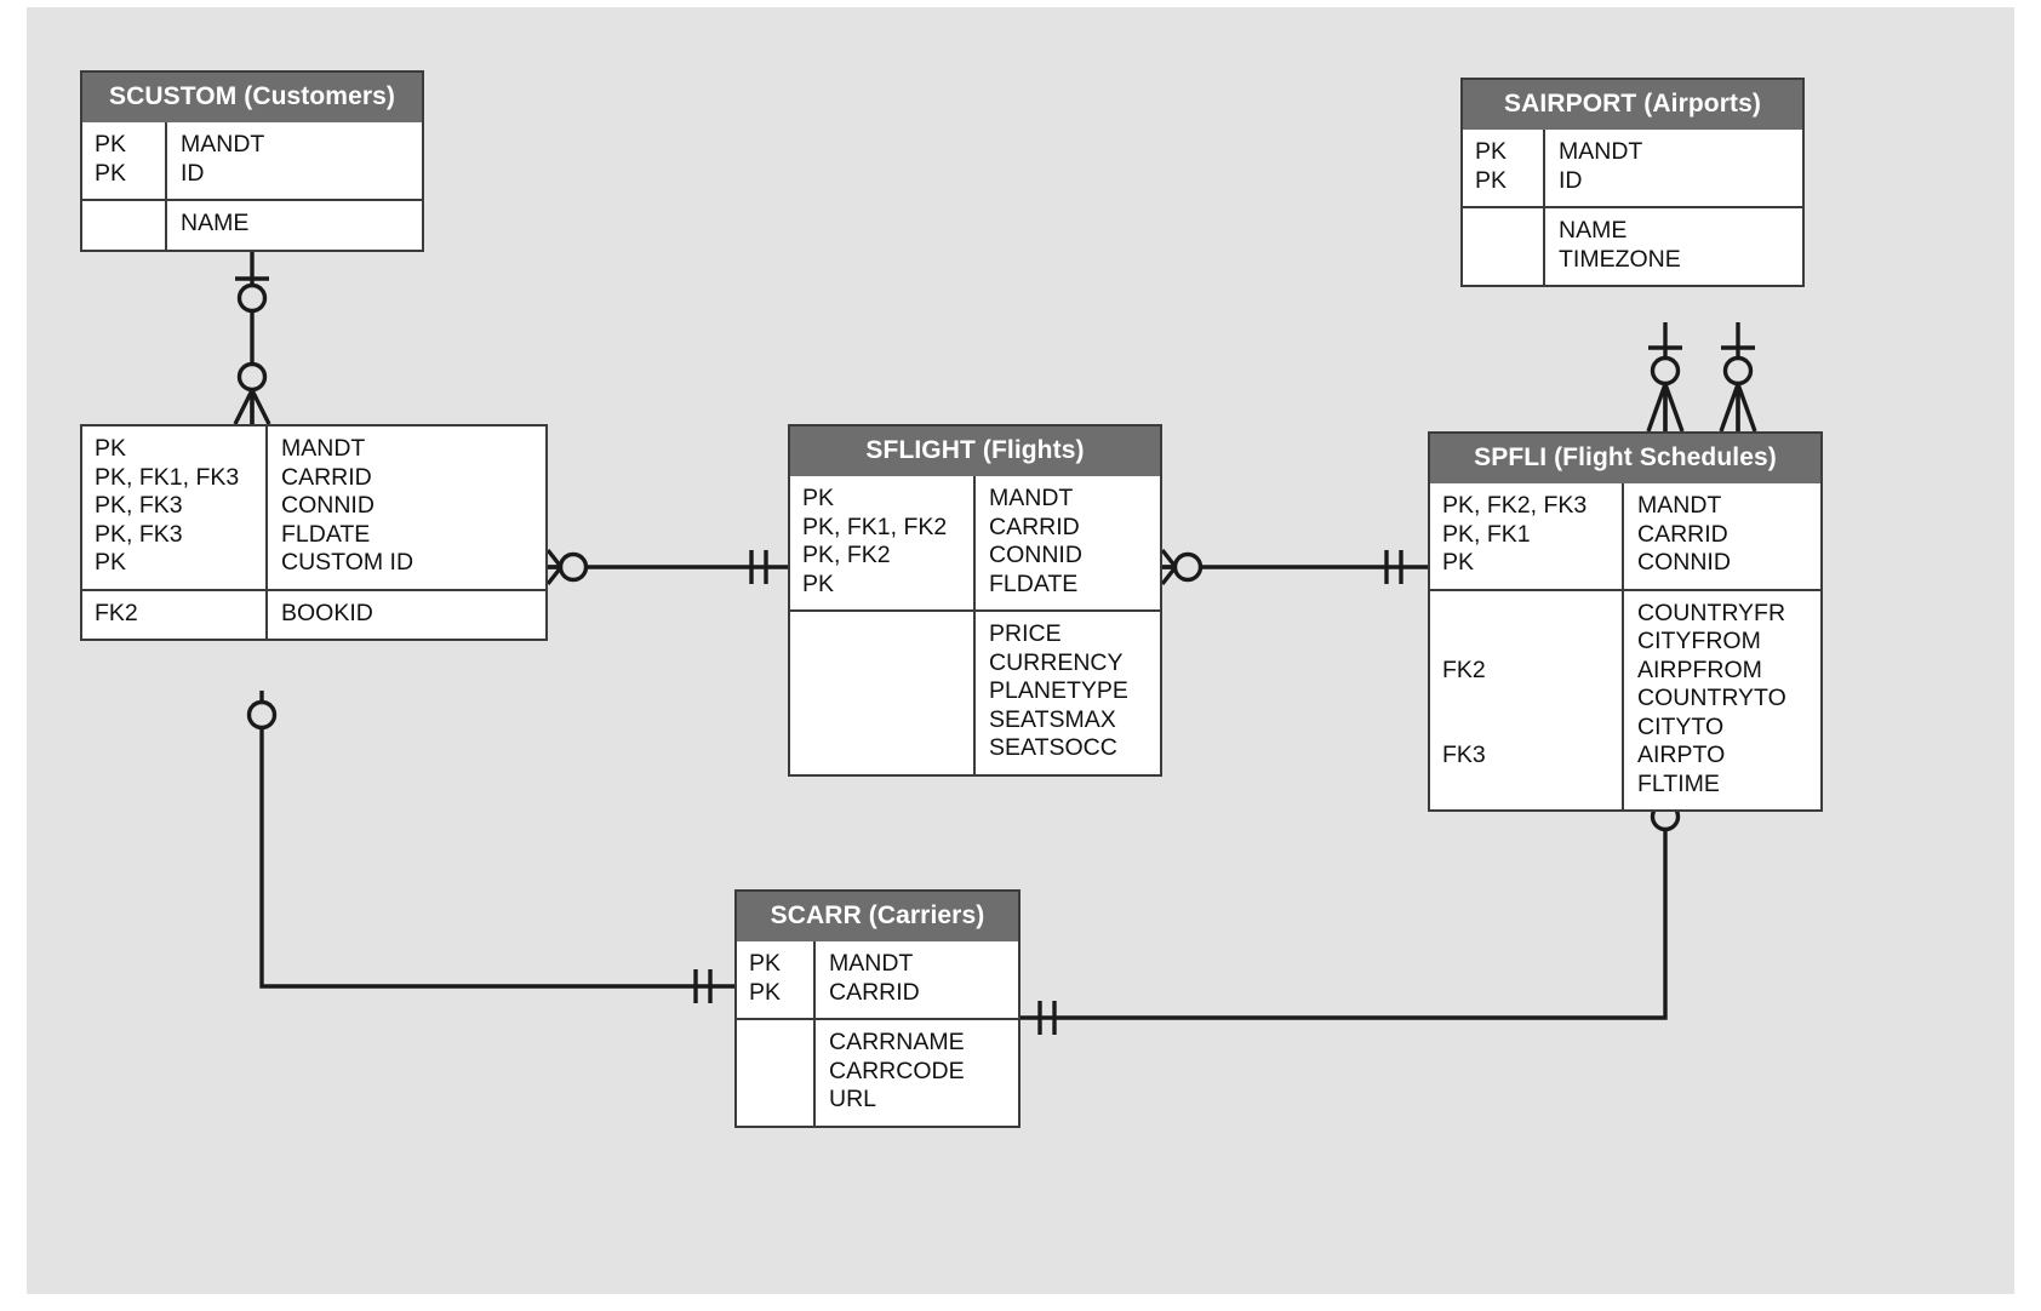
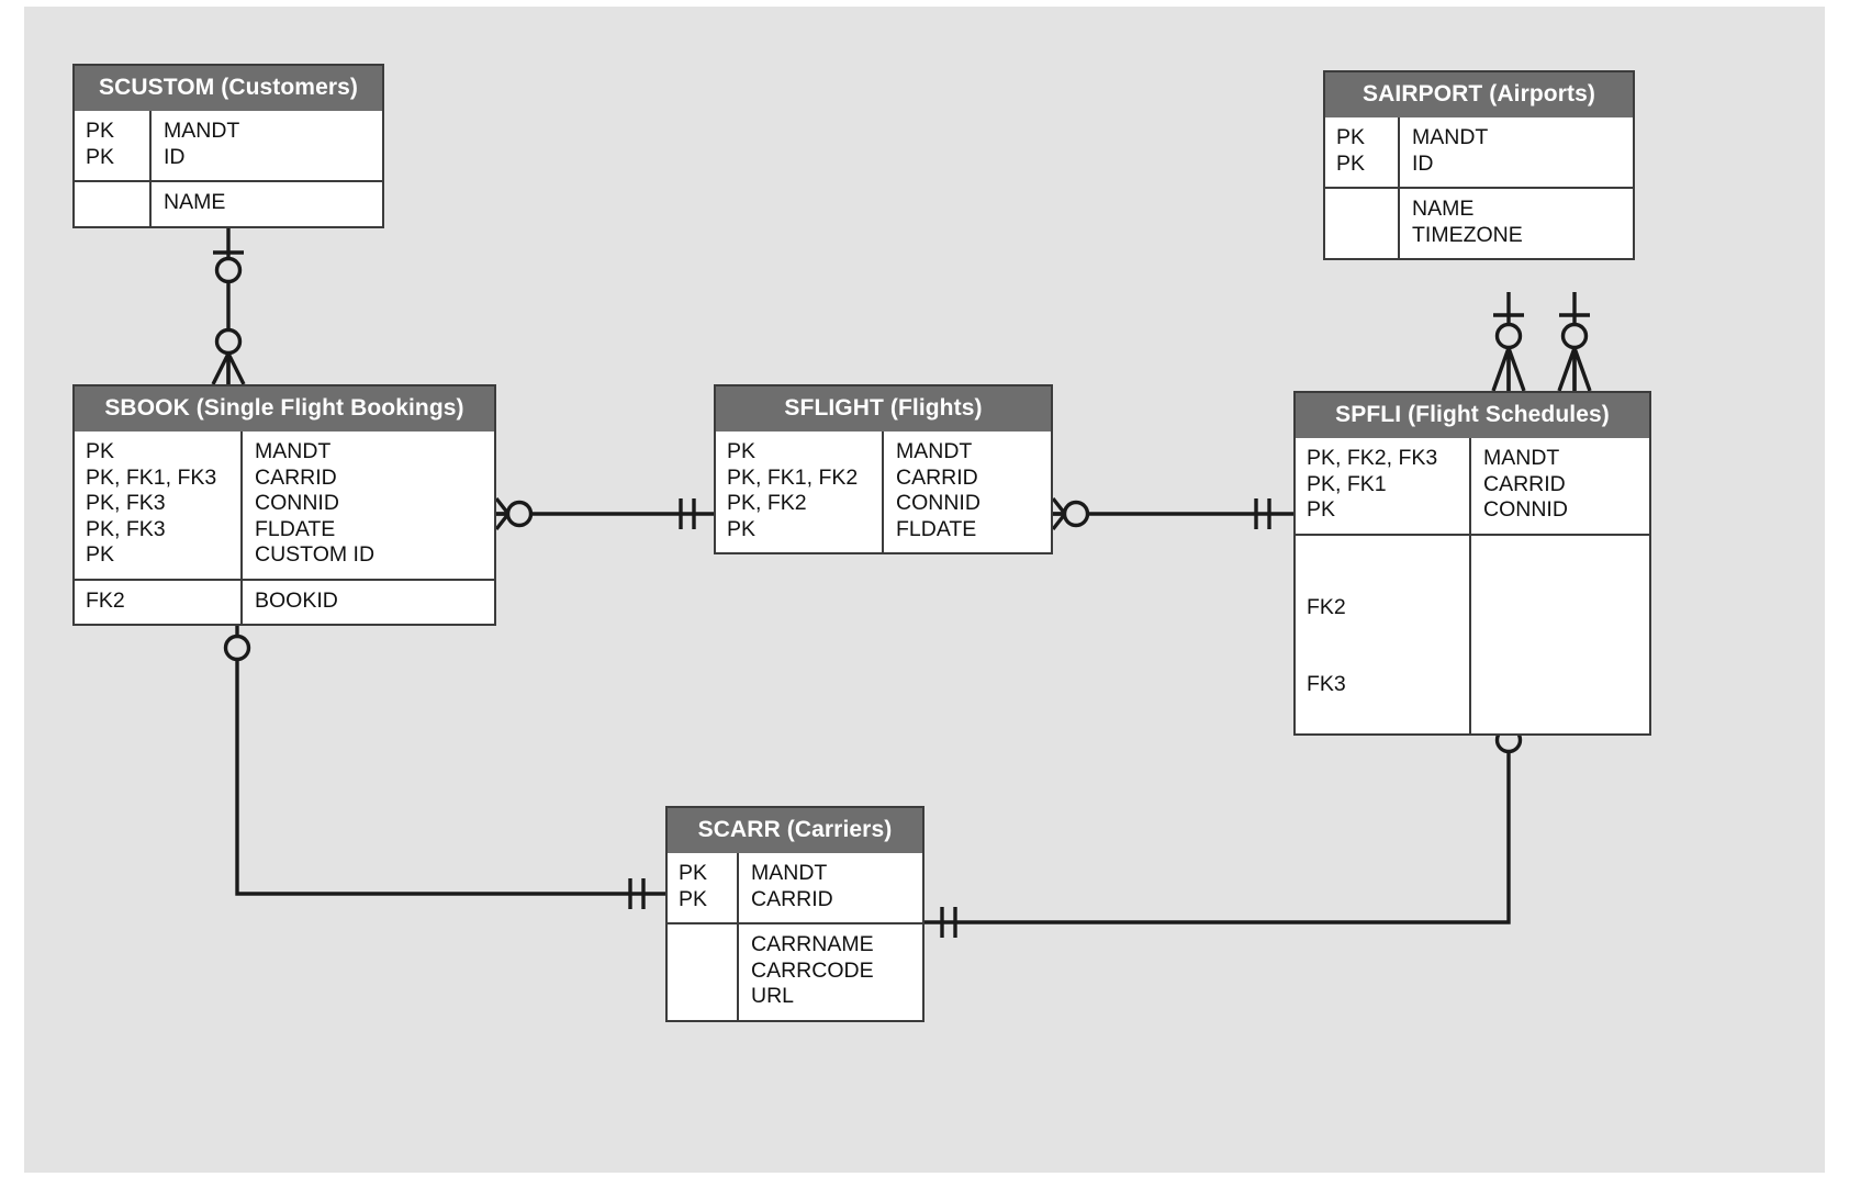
  SCUSTOM (Customers)
  PK
  PK
  MANDT
  ID
  NAME
  SAIRPORT (Airports)
  PK
  PK
  MANDT
  ID
  NAME
  TIMEZONE
+ SBOOK (Single Flight Bookings)
  PK
  PK, FK1, FK3
  PK, FK3
  PK, FK3
  PK
  MANDT
  CARRID
  CONNID
  FLDATE
  CUSTOM ID
  FK2
  BOOKID
  SFLIGHT (Flights)
  PK
  PK, FK1, FK2
  PK, FK2
  PK
  MANDT
  CARRID
  CONNID
  FLDATE
- PRICE
- CURRENCY
- PLANETYPE
- SEATSMAX
- SEATSOCC
  SPFLI (Flight Schedules)
  PK, FK2, FK3
  PK, FK1
  PK
  MANDT
  CARRID
  CONNID
  FK2
  FK3
- COUNTRYFR
- CITYFROM
- AIRPFROM
- COUNTRYTO
- CITYTO
- AIRPTO
- FLTIME
  SCARR (Carriers)
  PK
  PK
  MANDT
  CARRID
  CARRNAME
  CARRCODE
  URL
